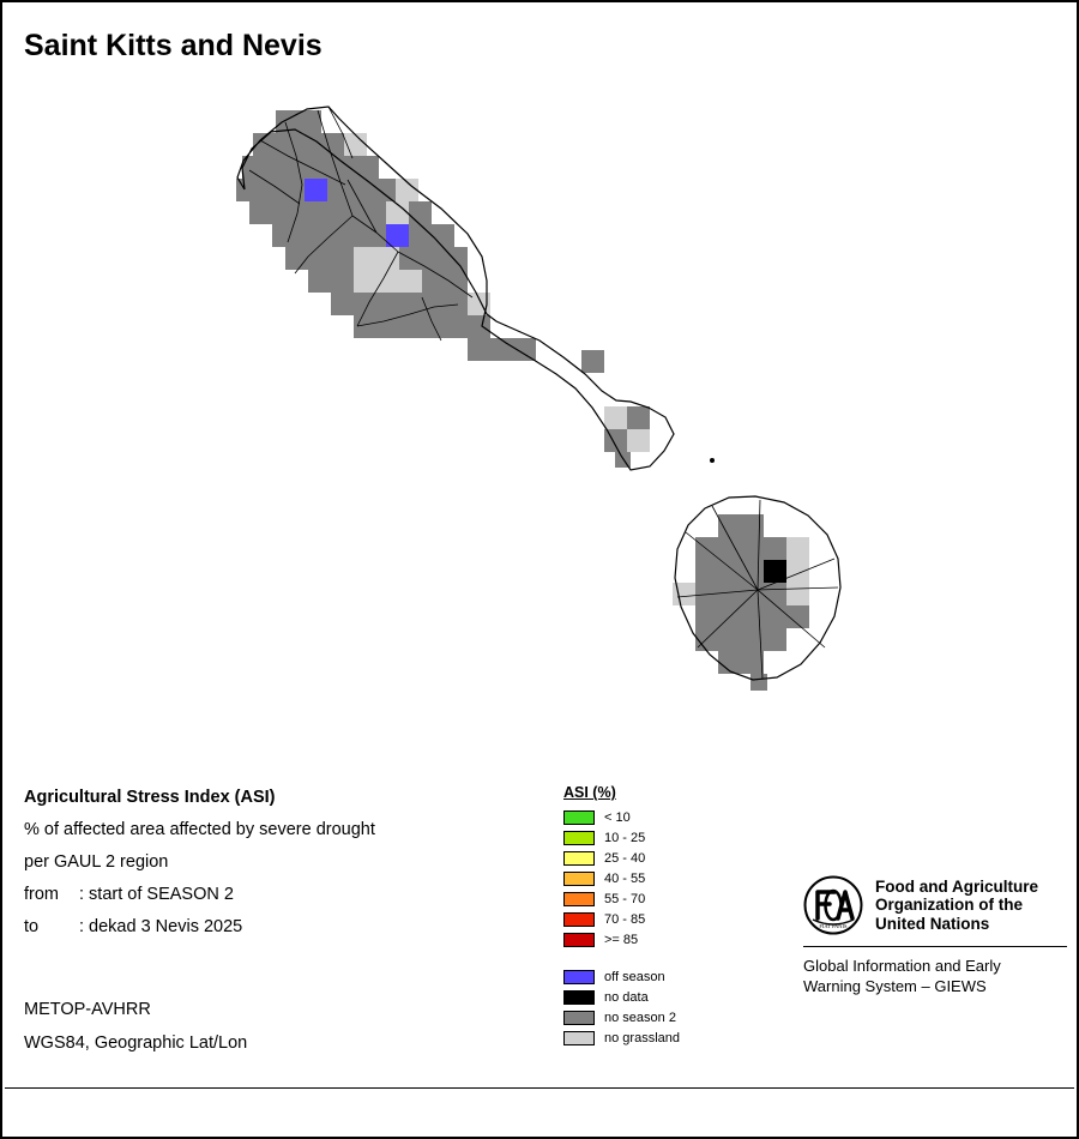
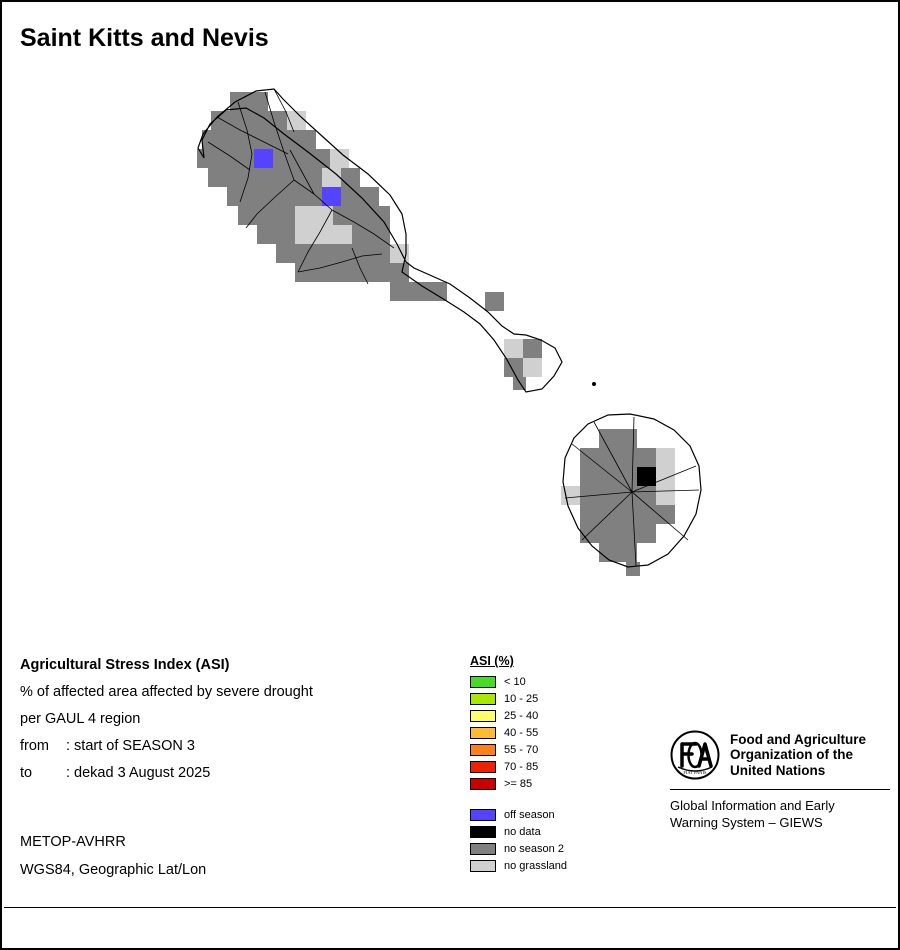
  Saint Kitts and Nevis
  Agricultural Stress Index (ASI)
  % of affected area affected by severe drought
- per GAUL 2 region
+ per GAUL 4 region
- from : start of SEASON 2
+ from : start of SEASON 3
- to : dekad 3 Nevis 2025
+ to : dekad 3 August 2025
  METOP-AVHRR
  WGS84, Geographic Lat/Lon
  ASI (%)
  < 10
  10 - 25
  25 - 40
  40 - 55
  55 - 70
  70 - 85
  >= 85
  off season
  no data
  no season 2
  no grassland
  Food and Agriculture
  Organization of the
  United Nations
  Global Information and Early
  Warning System – GIEWS
